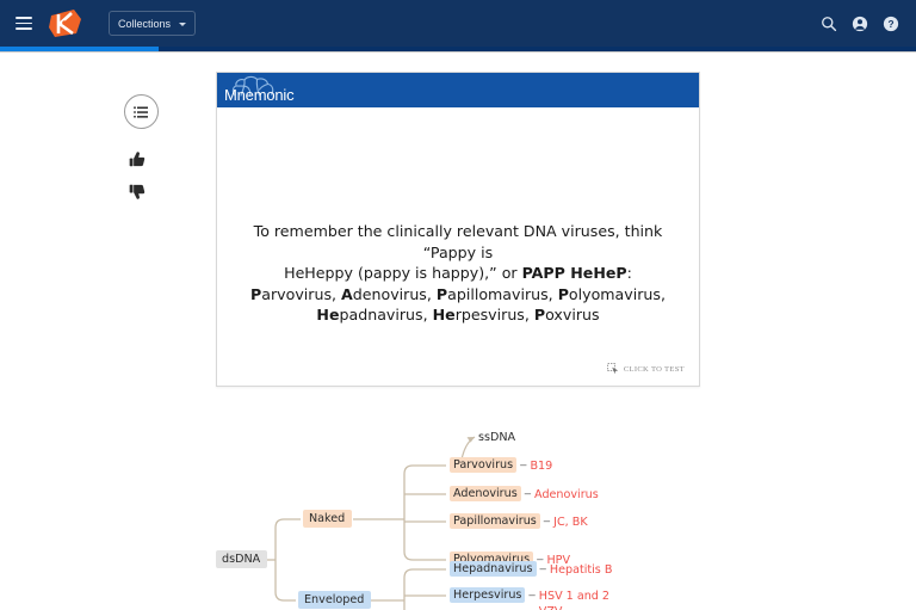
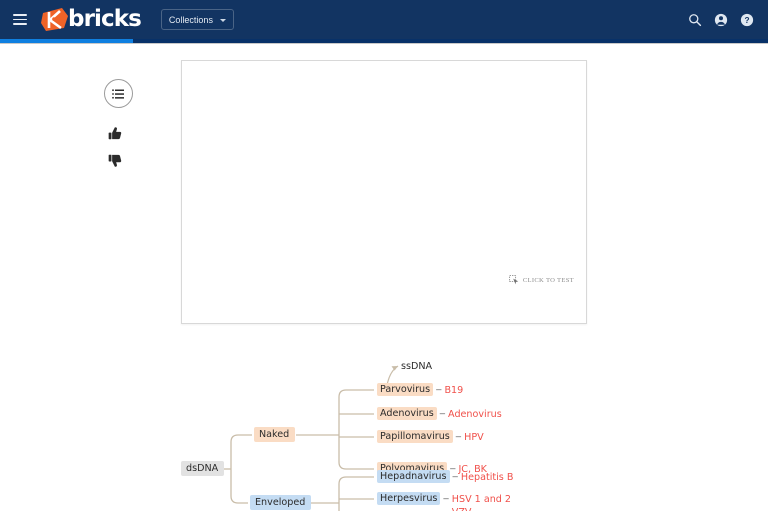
+ bricks
  Collections
  ?
- Mnemonic
- To remember the clinically relevant DNA viruses, think “Pappy is
- HeHeppy (pappy is happy),” or PAPP HeHeP:
- Parvovirus, Adenovirus, Papillomavirus, Polyomavirus,
- Hepadnavirus, Herpesvirus, Poxvirus
  ssDNA
  dsDNA
  Naked
  Enveloped
  Parvovirus
  –
  B19
  Adenovirus
  –
  Adenovirus
  Papillomavirus
  –
- JC, BK
+ HPV
  Polyomavirus
  –
- HPV
+ JC, BK
  Hepadnavirus
  –
  Hepatitis B
  Herpesvirus
  –
  HSV 1 and 2
